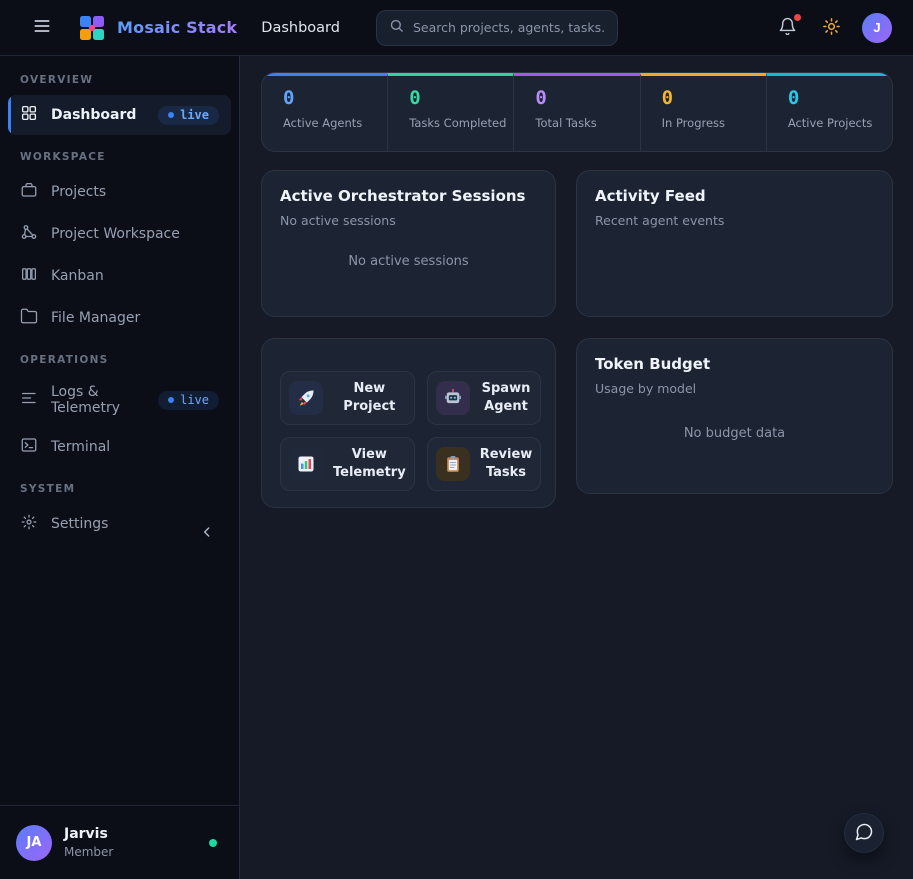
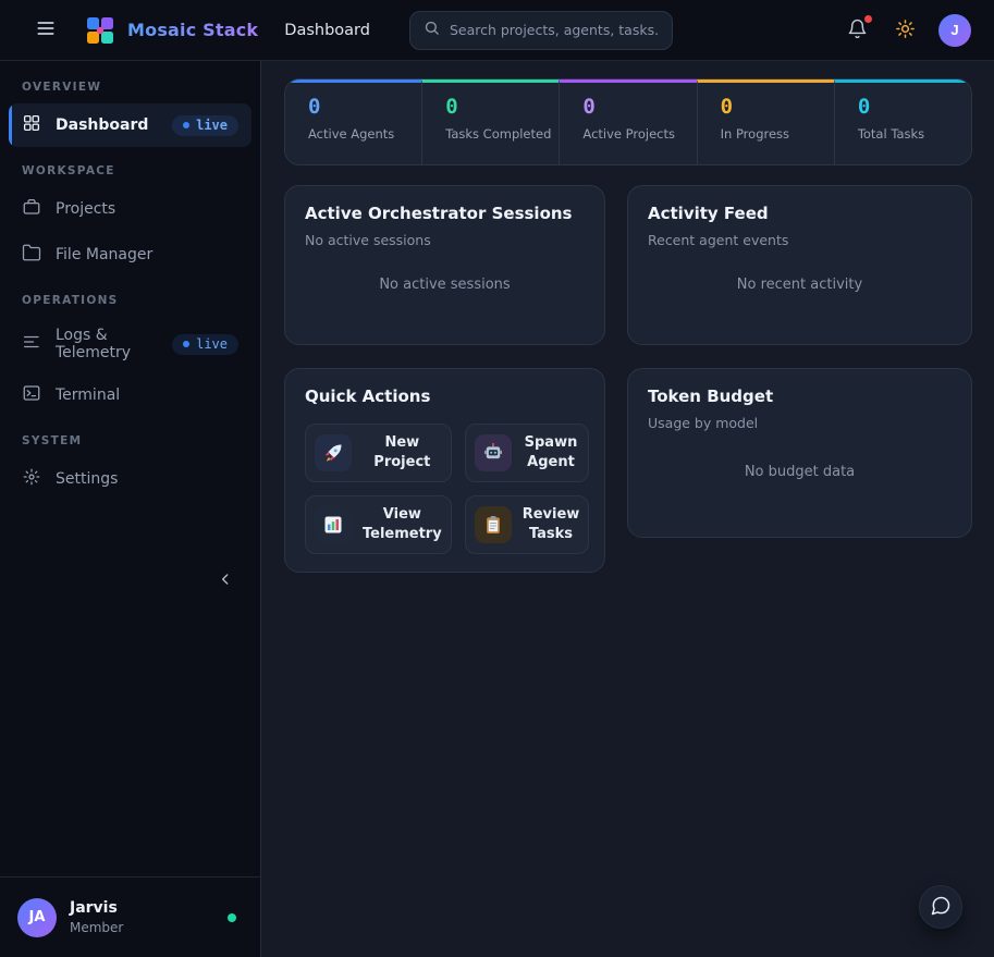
  Mosaic Stack
  Dashboard
  Search projects, agents, tasks.
  J
  OVERVIEW
  Dashboard
  live
  WORKSPACE
  Projects
- Project Workspace
- Kanban
  File Manager
  OPERATIONS
  Logs & Telemetry
  live
  Terminal
  SYSTEM
  Settings
  JA
  Jarvis
  Member
  0
  Active Agents
  0
  Tasks Completed
  0
- Total Tasks
+ Active Projects
  0
  In Progress
  0
- Active Projects
+ Total Tasks
  Active Orchestrator Sessions
  No active sessions
  No active sessions
  Activity Feed
  Recent agent events
+ No recent activity
+ Quick Actions
  New Project
  Spawn Agent
  View Telemetry
  Review Tasks
  Token Budget
  Usage by model
  No budget data
